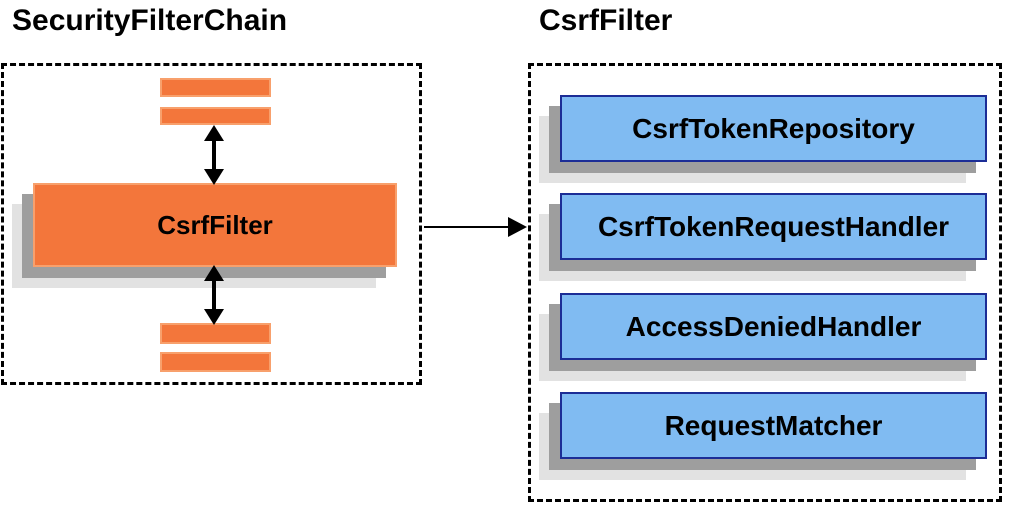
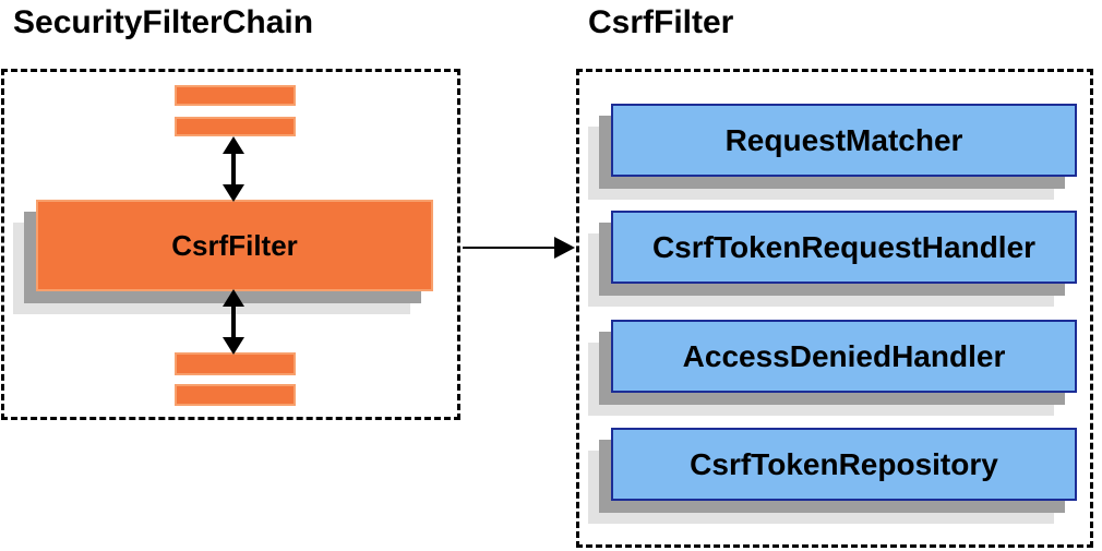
  SecurityFilterChain
  CsrfFilter
  CsrfFilter
- CsrfTokenRepository
+ RequestMatcher
  CsrfTokenRequestHandler
  AccessDeniedHandler
- RequestMatcher
+ CsrfTokenRepository
